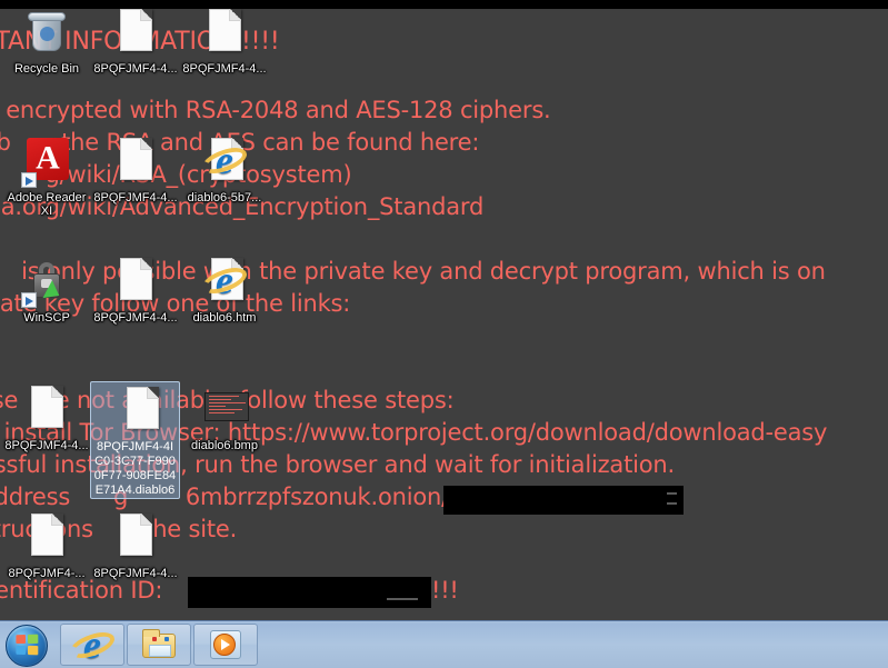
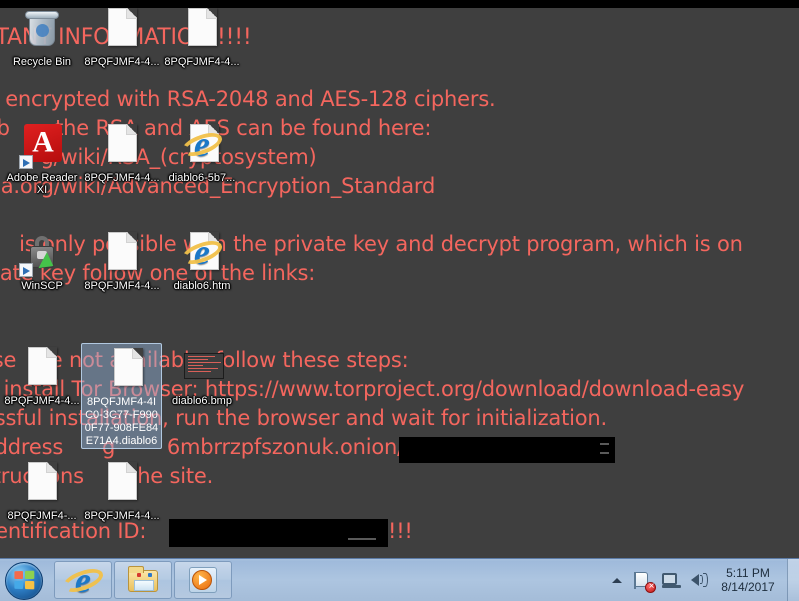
  TA INFOATIO !!!!
  encrypted with RSA-2048 and AES-128 ciphers.
  bhe R andS can be found here:
  a.org/wiki/Advanced_Encryption_Standard
  is only pibleh the private key and decrypt program, which is on
  at key follow one of the links:
  install Tor Browser: https://www.torproject.org/download/download-easy
  ssful installation, run the browser and wait for initialization.
  ddress g 6mbrrzpfszonuk.onion
  entification ID:
  !!!
  Recycle Bin
  8PQFJMF4-4...
  8PQFJMF4-4...
  A
  Adobe Reader XI
  8PQFJMF4-4...
  e
  diablo6-5b7...
  WinSCP
  8PQFJMF4-4...
  e
  diablo6.htm
  8PQFJMF4-4...
  8PQFJMF4-4I
  C0-3C77-F990
  0F77-908FE84
  E71A4.diablo6
  diablo6.bmp
  8PQFJMF4-...
  8PQFJMF4-4...
  e
+ 5:11 PM
+ 8/14/2017
